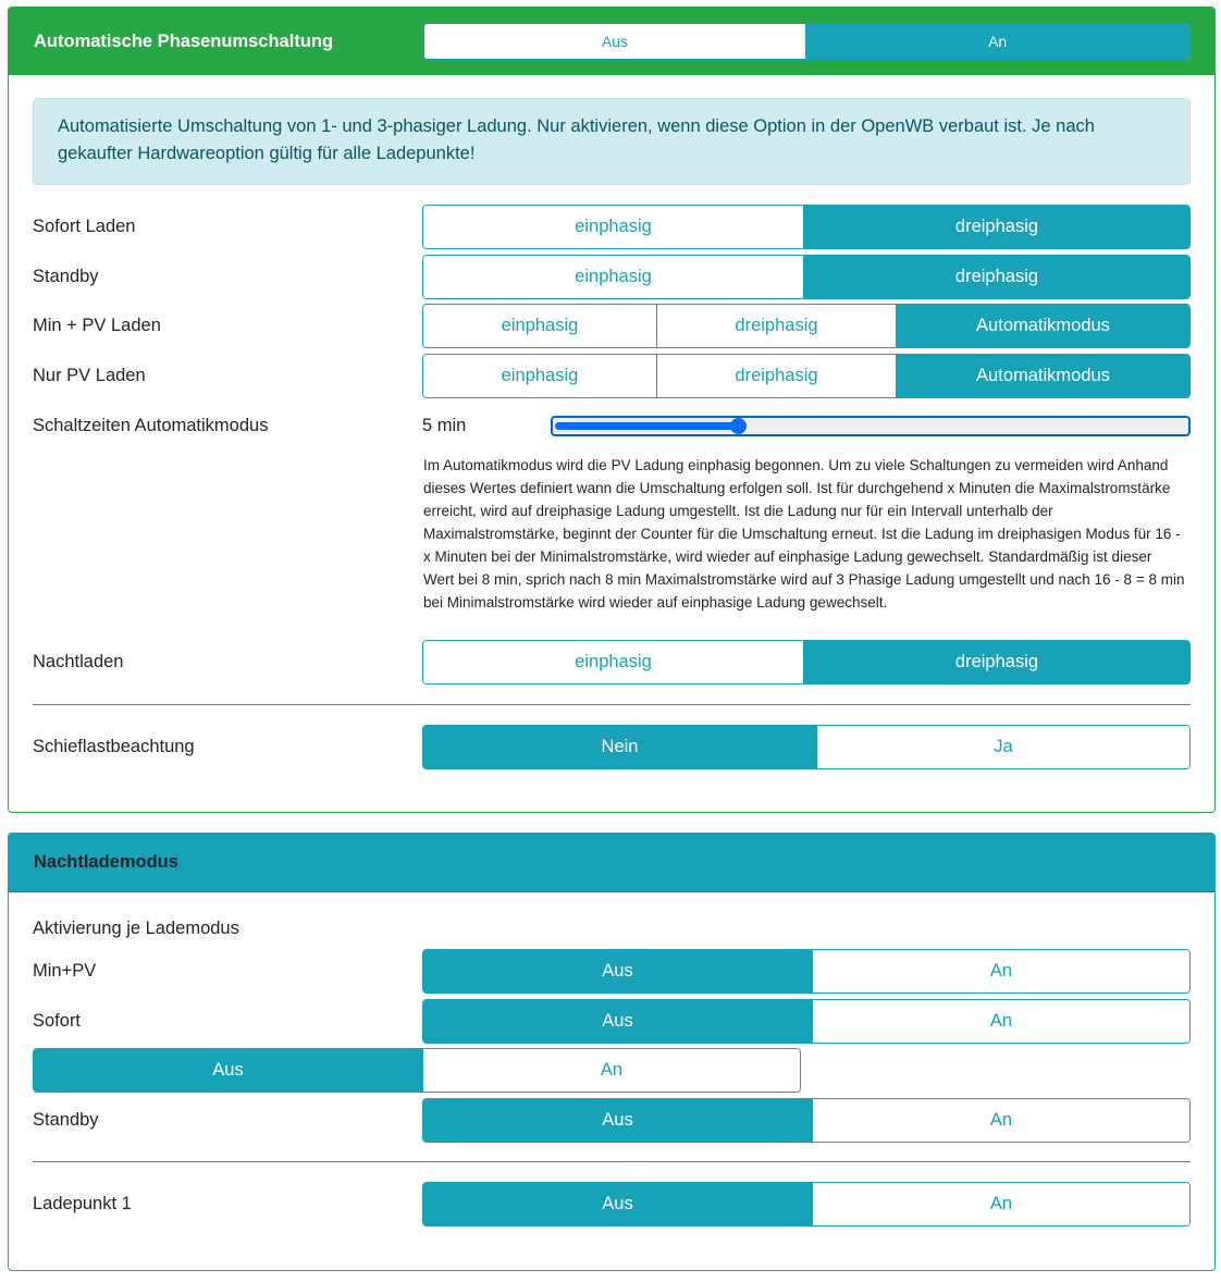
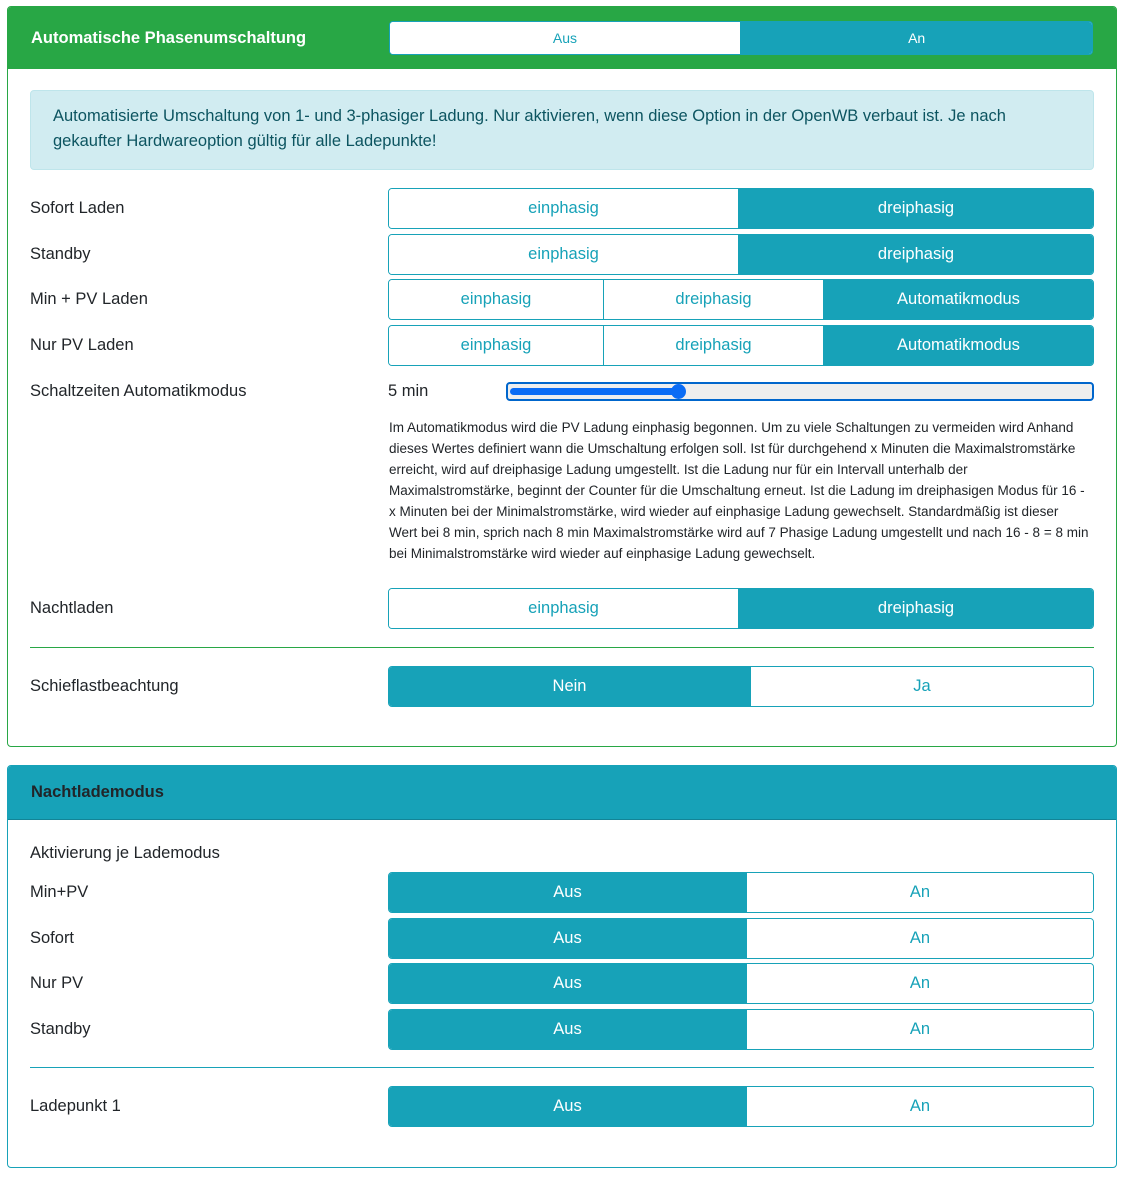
  Automatische Phasenumschaltung
  Aus
  An
  Automatisierte Umschaltung von 1- und 3-phasiger Ladung. Nur aktivieren, wenn diese Option in der OpenWB verbaut ist. Je nach gekaufter Hardwareoption gültig für alle Ladepunkte!
  Sofort Laden
  einphasig
  dreiphasig
  Standby
  einphasig
  dreiphasig
  Min + PV Laden
  einphasig
  dreiphasig
  Automatikmodus
  Nur PV Laden
  einphasig
  dreiphasig
  Automatikmodus
  Schaltzeiten Automatikmodus
  5 min
- Im Automatikmodus wird die PV Ladung einphasig begonnen. Um zu viele Schaltungen zu vermeiden wird Anhand dieses Wertes definiert wann die Umschaltung erfolgen soll. Ist für durchgehend x Minuten die Maximalstromstärke erreicht, wird auf dreiphasige Ladung umgestellt. Ist die Ladung nur für ein Intervall unterhalb der Maximalstromstärke, beginnt der Counter für die Umschaltung erneut. Ist die Ladung im dreiphasigen Modus für 16 - x Minuten bei der Minimalstromstärke, wird wieder auf einphasige Ladung gewechselt. Standardmäßig ist dieser Wert bei 8 min, sprich nach 8 min Maximalstromstärke wird auf 3 Phasige Ladung umgestellt und nach 16 - 8 = 8 min bei Minimalstromstärke wird wieder auf einphasige Ladung gewechselt.
+ Im Automatikmodus wird die PV Ladung einphasig begonnen. Um zu viele Schaltungen zu vermeiden wird Anhand dieses Wertes definiert wann die Umschaltung erfolgen soll. Ist für durchgehend x Minuten die Maximalstromstärke erreicht, wird auf dreiphasige Ladung umgestellt. Ist die Ladung nur für ein Intervall unterhalb der Maximalstromstärke, beginnt der Counter für die Umschaltung erneut. Ist die Ladung im dreiphasigen Modus für 16 - x Minuten bei der Minimalstromstärke, wird wieder auf einphasige Ladung gewechselt. Standardmäßig ist dieser Wert bei 8 min, sprich nach 8 min Maximalstromstärke wird auf 7 Phasige Ladung umgestellt und nach 16 - 8 = 8 min bei Minimalstromstärke wird wieder auf einphasige Ladung gewechselt.
  Nachtladen
  einphasig
  dreiphasig
  Schieflastbeachtung
  Nein
  Ja
  Nachtlademodus
  Aktivierung je Lademodus
  Min+PV
  Aus
  An
  Sofort
  Aus
  An
+ Nur PV
  Aus
  An
  Standby
  Aus
  An
  Ladepunkt 1
  Aus
  An
